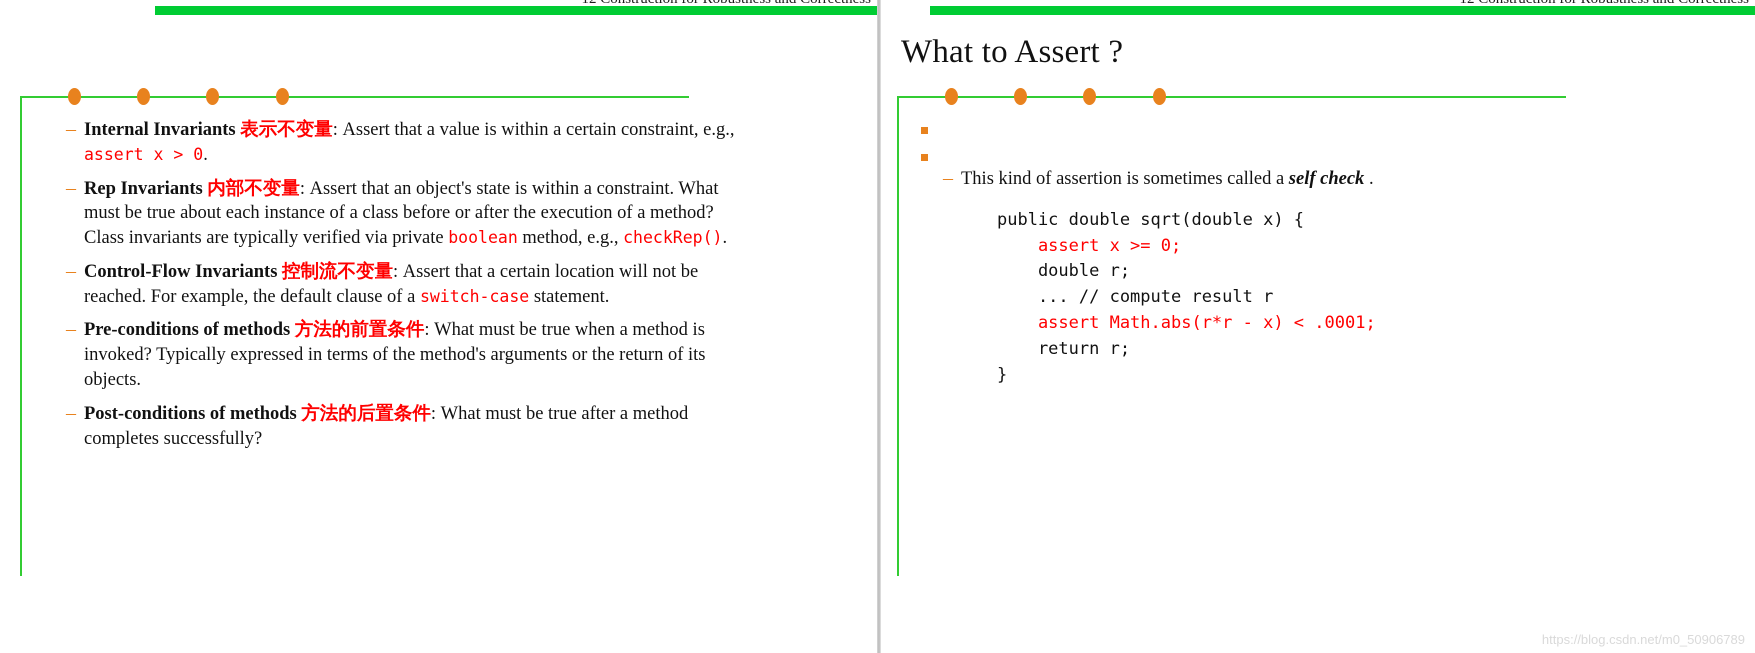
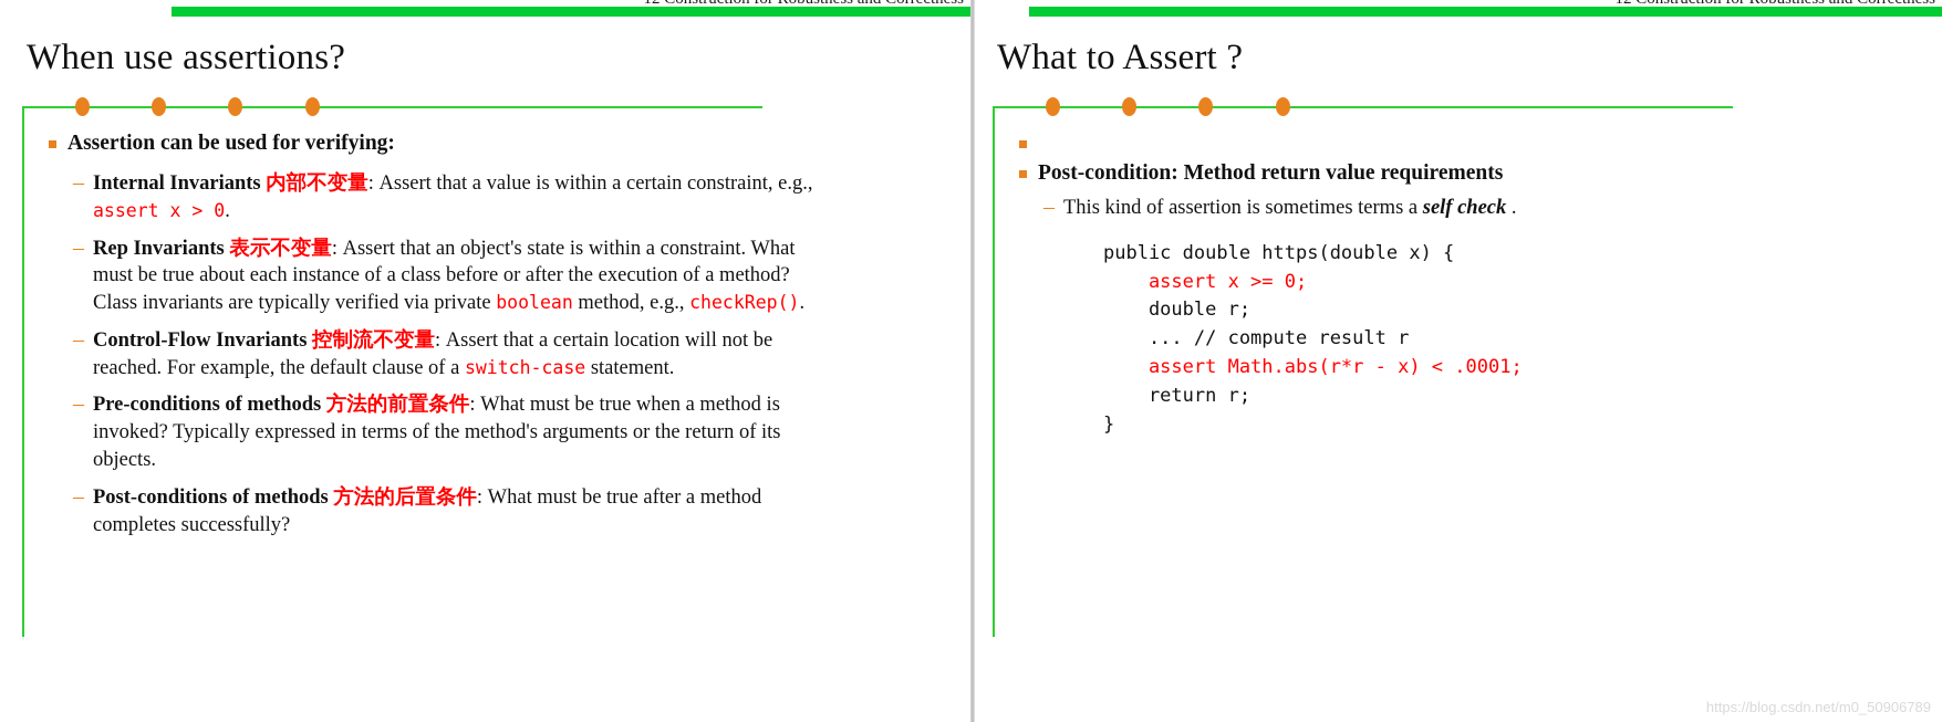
+ When use assertions?
+ Assertion can be used for verifying:
  –
- Internal Invariants 表示不变量: Assert that a value is within a certain constraint, e.g., assert x > 0.
+ Internal Invariants 内部不变量: Assert that a value is within a certain constraint, e.g., assert x > 0.
  –
- Rep Invariants 内部不变量: Assert that an object's state is within a constraint. What must be true about each instance of a class before or after the execution of a method? Class invariants are typically verified via private boolean method, e.g., checkRep().
+ Rep Invariants 表示不变量: Assert that an object's state is within a constraint. What must be true about each instance of a class before or after the execution of a method? Class invariants are typically verified via private boolean method, e.g., checkRep().
  –
  Control-Flow Invariants 控制流不变量: Assert that a certain location will not be reached. For example, the default clause of a switch-case statement.
  –
  Pre-conditions of methods 方法的前置条件: What must be true when a method is invoked? Typically expressed in terms of the method's arguments or the return of its objects.
  –
  Post-conditions of methods 方法的后置条件: What must be true after a method completes successfully?
  What to Assert ?
+ Post-condition: Method return value requirements
  –
- This kind of assertion is sometimes called a self check .
+ This kind of assertion is sometimes terms a self check .
- public double sqrt(double x) { assert x >= 0; double r; ... // compute result r assert Math.abs(r*r - x) < .0001; return r; }
+ public double https(double x) { assert x >= 0; double r; ... // compute result r assert Math.abs(r*r - x) < .0001; return r; }
  https://blog.csdn.net/m0_50906789
